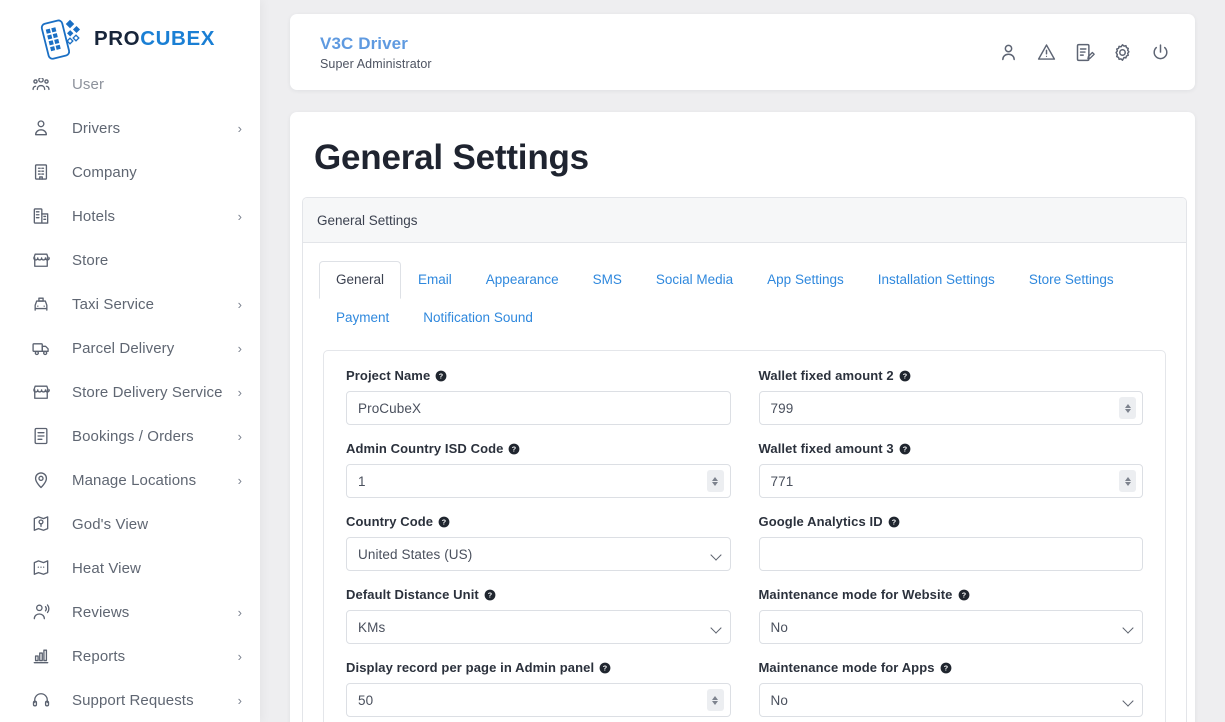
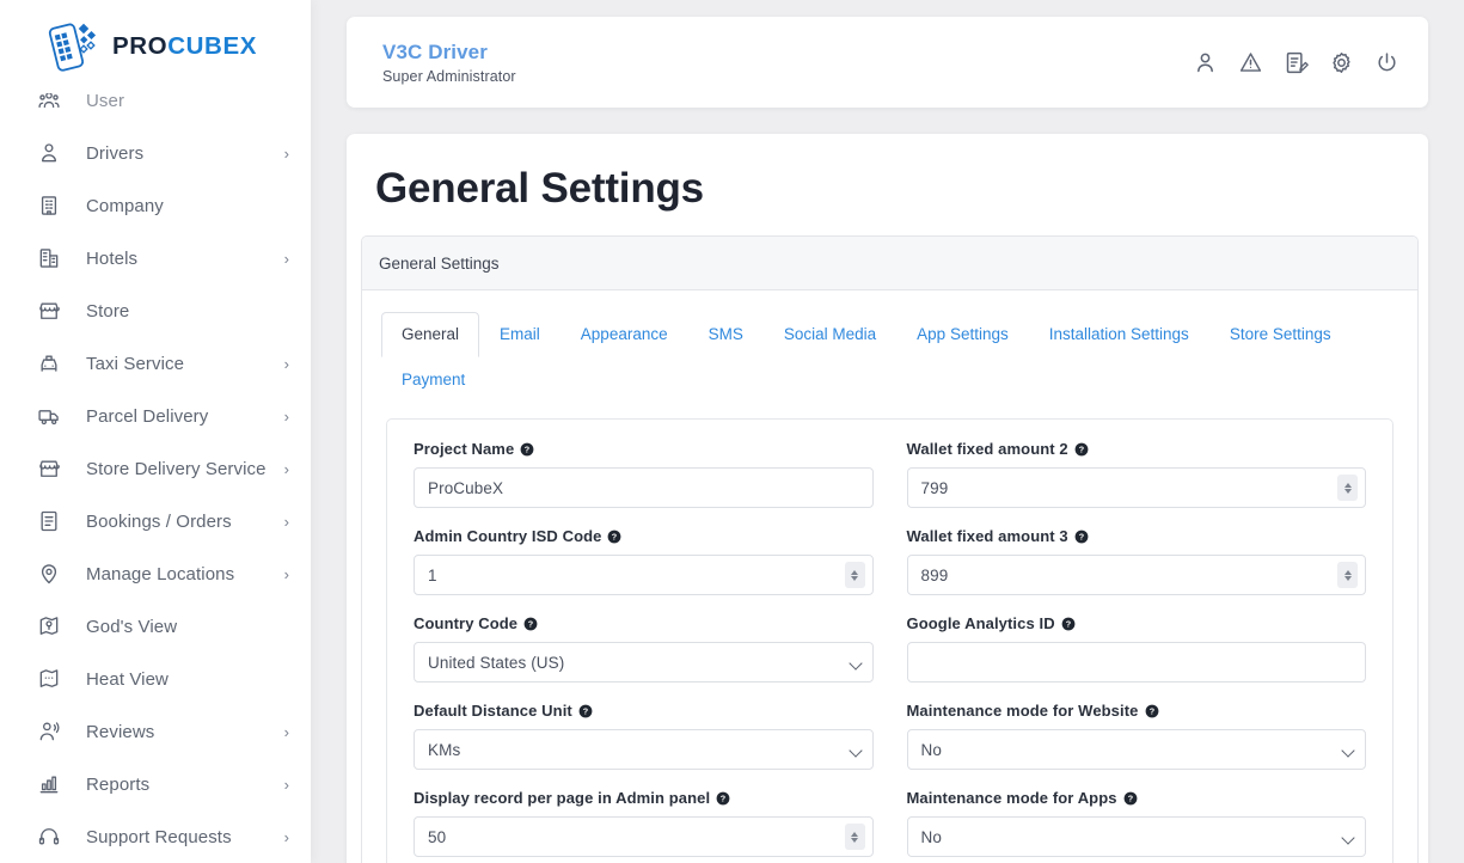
  User
  Drivers
  ›
  Company
  Hotels
  ›
  Store
  Taxi Service
  ›
  Parcel Delivery
  ›
  Store Delivery Service
  ›
  Bookings / Orders
  ›
  Manage Locations
  ›
  God's View
  Heat View
  Reviews
  ›
  Reports
  ›
  Support Requests
  ›
  PROCUBEX
  V3C Driver
  Super Administrator
  General Settings
  General Settings
  General
  Email
  Appearance
  SMS
  Social Media
  App Settings
  Installation Settings
  Store Settings
  Payment
- Notification Sound
  Project Name
  ?
  ProCubeX
  Wallet fixed amount 2
  ?
  799
  Admin Country ISD Code
  ?
  1
  Wallet fixed amount 3
  ?
- 771
+ 899
  Country Code
  ?
  United States (US)
  Google Analytics ID
  ?
  Default Distance Unit
  ?
  KMs
  Maintenance mode for Website
  ?
  No
  Display record per page in Admin panel
  ?
  50
  Maintenance mode for Apps
  ?
  No
